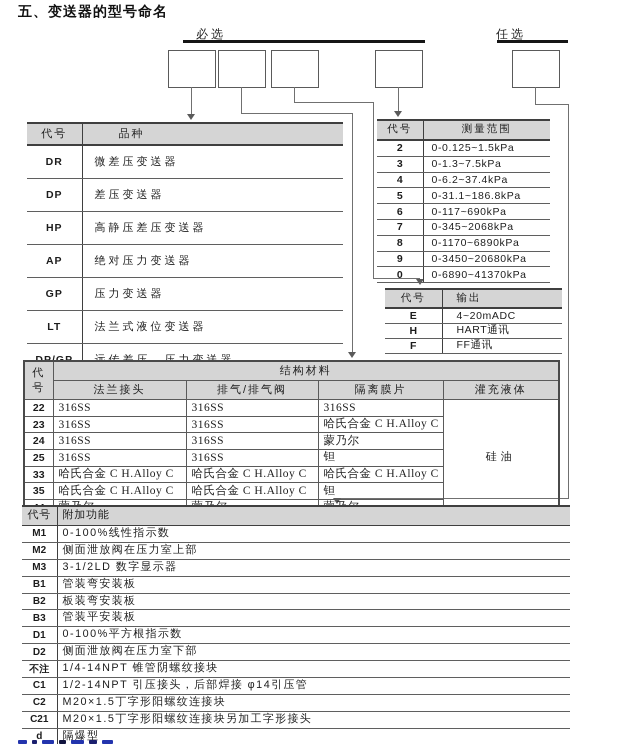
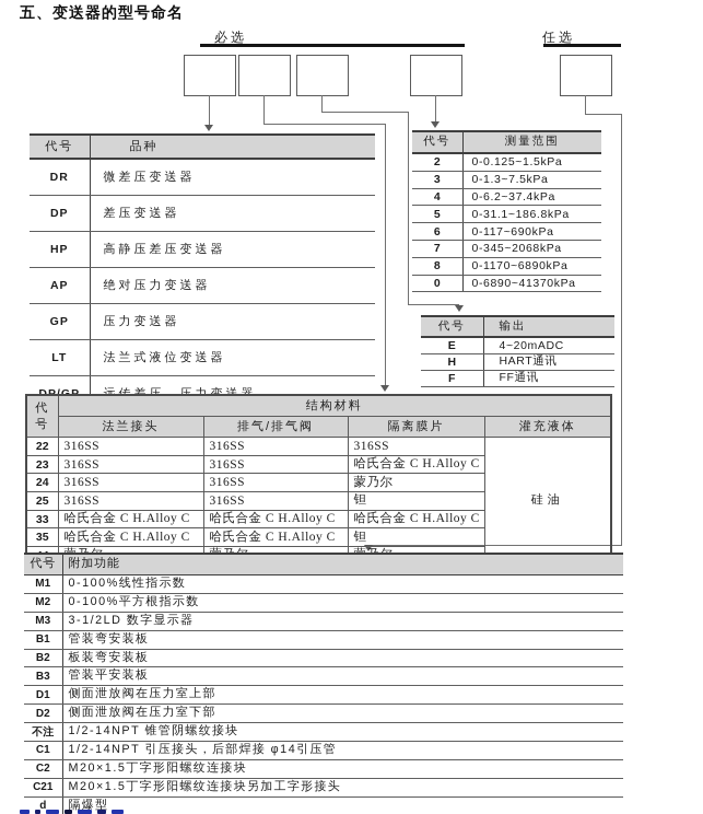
  五、变送器的型号命名
  必选
  任选
  代号	品种
  DR	微差压变送器
  DP	差压变送器
  HP	高静压差压变送器
  AP	绝对压力变送器
  GP	压力变送器
  LT	法兰式液位变送器
  DP/GP	远传差压、压力变送器
  代号	测量范围
  2	0-0.125~1.5kPa
  3	0-1.3~7.5kPa
  4	0-6.2~37.4kPa
  5	0-31.1~186.8kPa
  6	0-117~690kPa
  7	0-345~2068kPa
  8	0-1170~6890kPa
- 9	0-3450~20680kPa
  0	0-6890~41370kPa
  代号	输出
  E	4~20mADC
  H	HART通讯
  F	FF通讯
  代号	结构材料
  法兰接头	排气/排气阀	隔离膜片	灌充液体
  22	316SS	316SS	316SS	硅油
  23	316SS	316SS	哈氏合金 C H.Alloy C
  24	316SS	316SS	蒙乃尔
  25	316SS	316SS	钽
  33	哈氏合金 C H.Alloy C	哈氏合金 C H.Alloy C	哈氏合金 C H.Alloy C
  35	哈氏合金 C H.Alloy C	哈氏合金 C H.Alloy C	钽
  代号	附加功能
  M1	0-100%线性指示数
- M2	侧面泄放阀在压力室上部
+ M2	0-100%平方根指示数
  M3	3-1/2LD 数字显示器
  B1	管装弯安装板
  B2	板装弯安装板
  B3	管装平安装板
- D1	0-100%平方根指示数
+ D1	侧面泄放阀在压力室上部
  D2	侧面泄放阀在压力室下部
- 不注	1/4-14NPT 锥管阴螺纹接块
+ 不注	1/2-14NPT 锥管阴螺纹接块
  C1	1/2-14NPT 引压接头，后部焊接 φ14引压管
  C2	M20×1.5丁字形阳螺纹连接块
  C21	M20×1.5丁字形阳螺纹连接块另加工字形接头
  d	隔爆型
